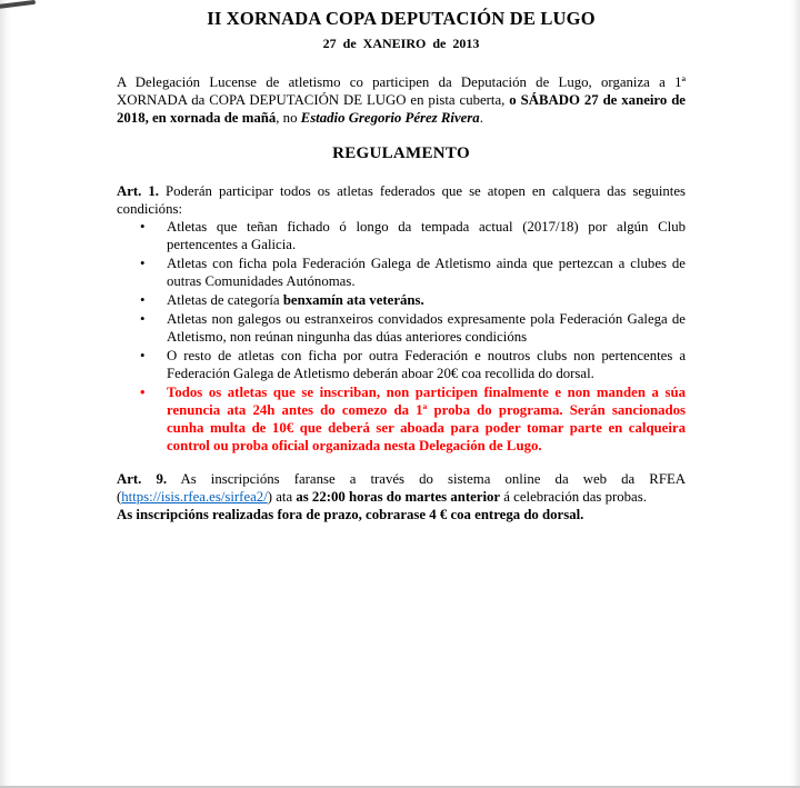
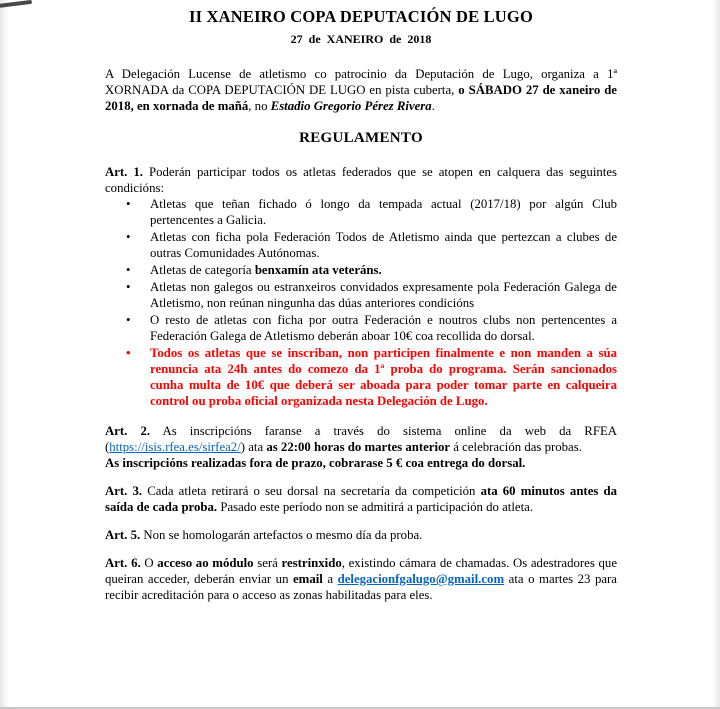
- II XORNADA COPA DEPUTACIÓN DE LUGO
+ II XANEIRO COPA DEPUTACIÓN DE LUGO
- 27 de XANEIRO de 2013
+ 27 de XANEIRO de 2018
- A Delegación Lucense de atletismo co participen da Deputación de Lugo, organiza a 1ª XORNADA da COPA DEPUTACIÓN DE LUGO en pista cuberta, o SÁBADO 27 de xaneiro de 2018, en xornada de mañá, no Estadio Gregorio Pérez Rivera.
+ A Delegación Lucense de atletismo co patrocinio da Deputación de Lugo, organiza a 1ª XORNADA da COPA DEPUTACIÓN DE LUGO en pista cuberta, o SÁBADO 27 de xaneiro de 2018, en xornada de mañá, no Estadio Gregorio Pérez Rivera.
  REGULAMENTO
  Art. 1. Poderán participar todos os atletas federados que se atopen en calquera das seguintes condicións:
  •
  Atletas que teñan fichado ó longo da tempada actual (2017/18) por algún Club pertencentes a Galicia.
  •
- Atletas con ficha pola Federación Galega de Atletismo ainda que pertezcan a clubes de outras Comunidades Autónomas.
+ Atletas con ficha pola Federación Todos de Atletismo ainda que pertezcan a clubes de outras Comunidades Autónomas.
  •
  Atletas de categoría benxamín ata veteráns.
  •
  Atletas non galegos ou estranxeiros convidados expresamente pola Federación Galega de Atletismo, non reúnan ningunha das dúas anteriores condicións
  •
- O resto de atletas con ficha por outra Federación e noutros clubs non pertencentes a Federación Galega de Atletismo deberán aboar 20€ coa recollida do dorsal.
+ O resto de atletas con ficha por outra Federación e noutros clubs non pertencentes a Federación Galega de Atletismo deberán aboar 10€ coa recollida do dorsal.
  •
  Todos os atletas que se inscriban, non participen finalmente e non manden a súa renuncia ata 24h antes do comezo da 1ª proba do programa. Serán sancionados cunha multa de 10€ que deberá ser aboada para poder tomar parte en calqueira control ou proba oficial organizada nesta Delegación de Lugo.
- Art. 9. As inscripcións faranse a través do sistema online da web da RFEA (https://isis.rfea.es/sirfea2/) ata as 22:00 horas do martes anterior á celebración das probas.
+ Art. 2. As inscripcións faranse a través do sistema online da web da RFEA (https://isis.rfea.es/sirfea2/) ata as 22:00 horas do martes anterior á celebración das probas.
- As inscripcións realizadas fora de prazo, cobrarase 4 € coa entrega do dorsal.
+ As inscripcións realizadas fora de prazo, cobrarase 5 € coa entrega do dorsal.
+ Art. 3. Cada atleta retirará o seu dorsal na secretaría da competición ata 60 minutos antes da saída de cada proba. Pasado este período non se admitirá a participación do atleta.
+ Art. 5. Non se homologarán artefactos o mesmo día da proba.
+ Art. 6. O acceso ao módulo será restrinxido, existindo cámara de chamadas. Os adestradores que queiran acceder, deberán enviar un email a delegacionfgalugo@gmail.com ata o martes 23 para recibir acreditación para o acceso as zonas habilitadas para eles.
